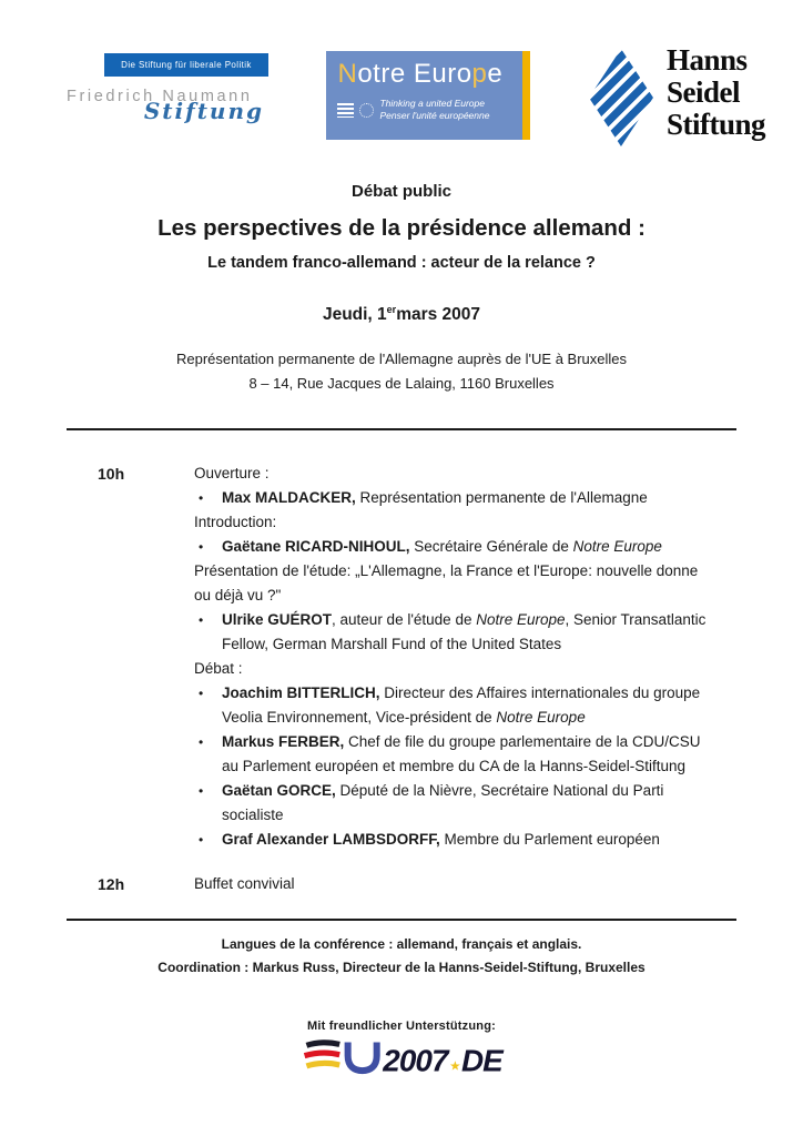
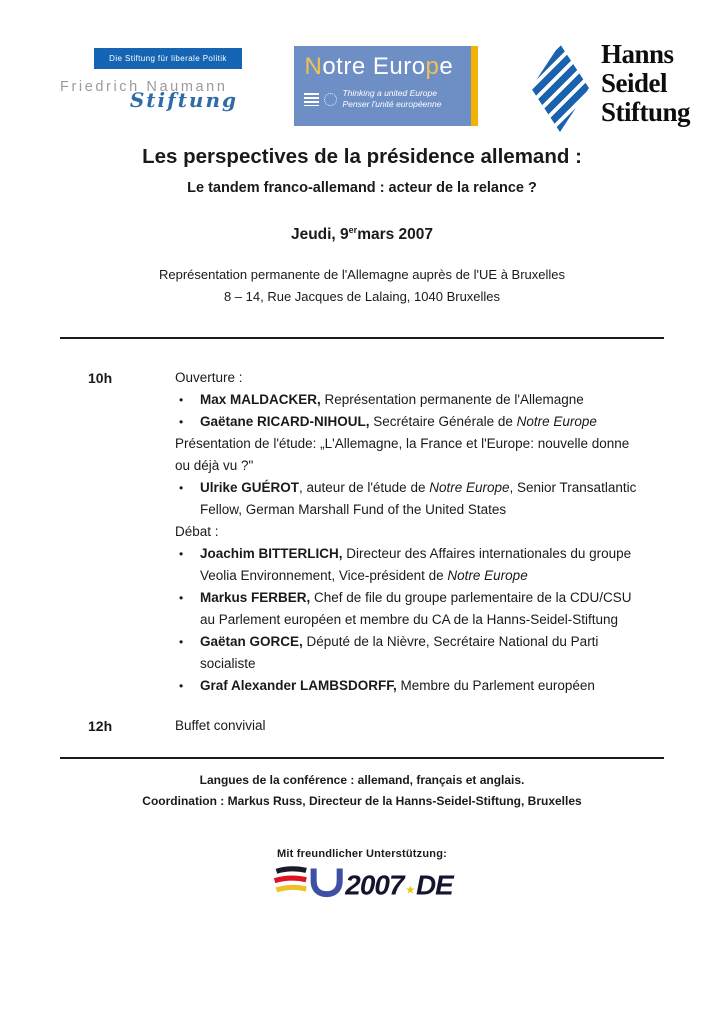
  Die Stiftung für liberale Politik
  Friedrich Naumann
  Stiftung
  Notre Europe
  Thinking a united Europe
  Penser l'unité européenne
  Hanns
  Seidel
  Stiftung
- Débat public
  Les perspectives de la présidence allemand :
  Le tandem franco-allemand : acteur de la relance ?
- Jeudi, 1ermars 2007
+ Jeudi, 9ermars 2007
  Représentation permanente de l'Allemagne auprès de l'UE à Bruxelles
- 8 – 14, Rue Jacques de Lalaing, 1160 Bruxelles
+ 8 – 14, Rue Jacques de Lalaing, 1040 Bruxelles
  10h
  Ouverture :
  Max MALDACKER, Représentation permanente de l'Allemagne
- Introduction:
  Gaëtane RICARD-NIHOUL, Secrétaire Générale de Notre Europe
  Présentation de l'étude: „L'Allemagne, la France et l'Europe: nouvelle donne ou déjà vu ?"
  Ulrike GUÉROT, auteur de l'étude de Notre Europe, Senior Transatlantic Fellow, German Marshall Fund of the United States
  Débat :
  Joachim BITTERLICH, Directeur des Affaires internationales du groupe Veolia Environnement, Vice-président de Notre Europe
  Markus FERBER, Chef de file du groupe parlementaire de la CDU/CSU au Parlement européen et membre du CA de la Hanns-Seidel-Stiftung
  Gaëtan GORCE, Député de la Nièvre, Secrétaire National du Parti socialiste
  Graf Alexander LAMBSDORFF, Membre du Parlement européen
  12h
  Buffet convivial
  Langues de la conférence : allemand, français et anglais.
  Coordination : Markus Russ, Directeur de la Hanns-Seidel-Stiftung, Bruxelles
  Mit freundlicher Unterstützung:
  2007
  DE
